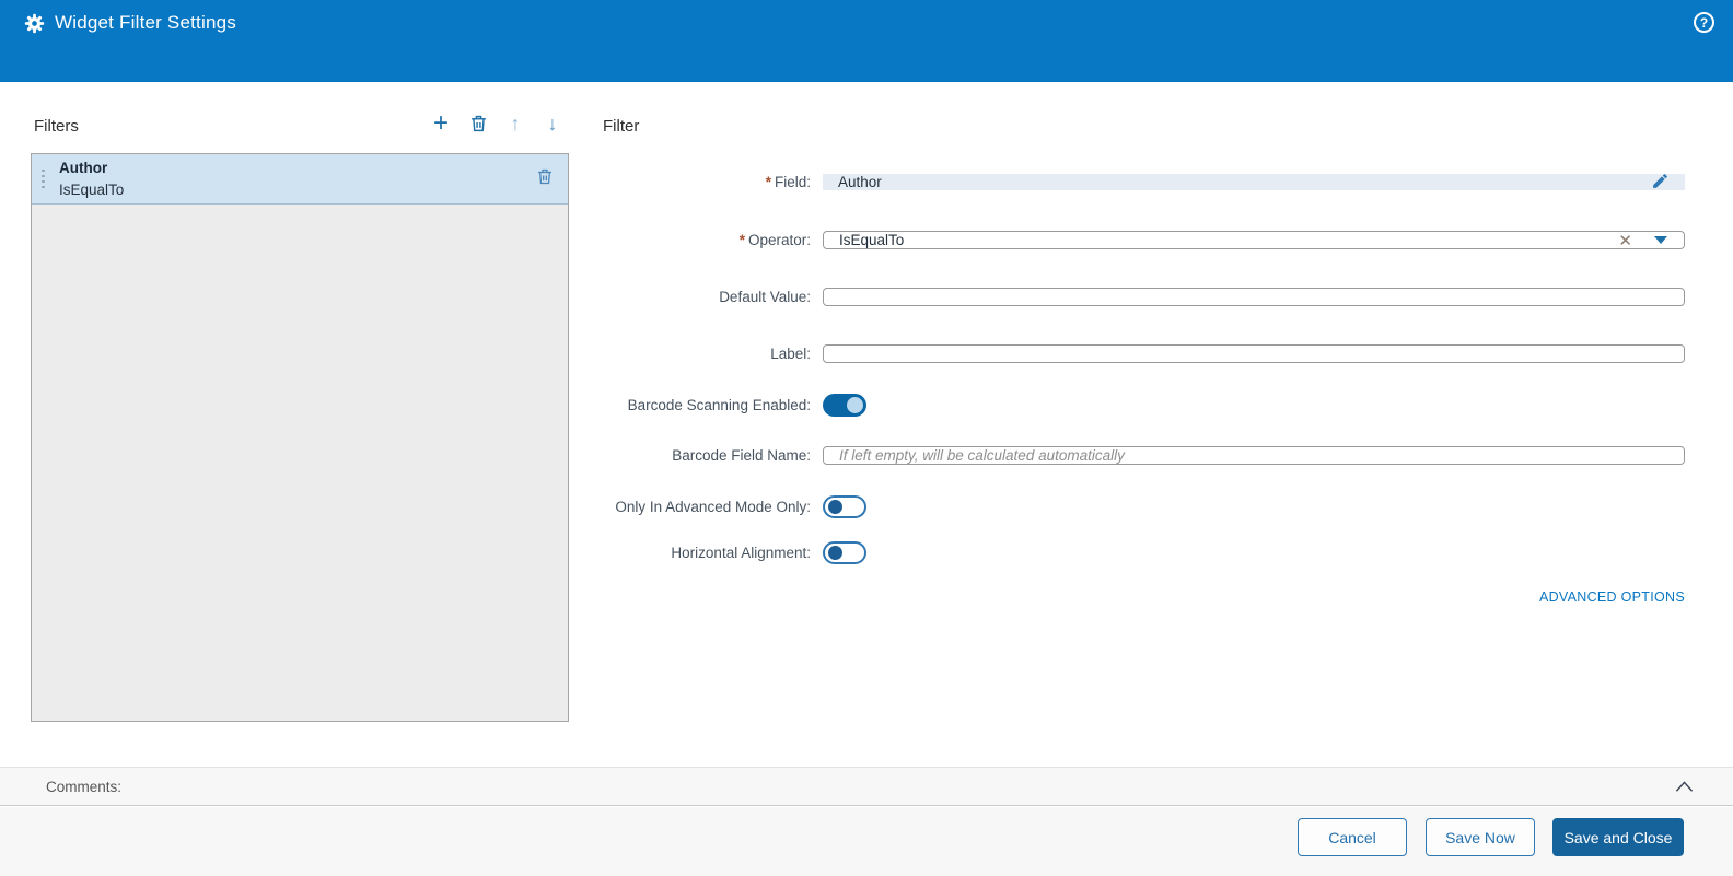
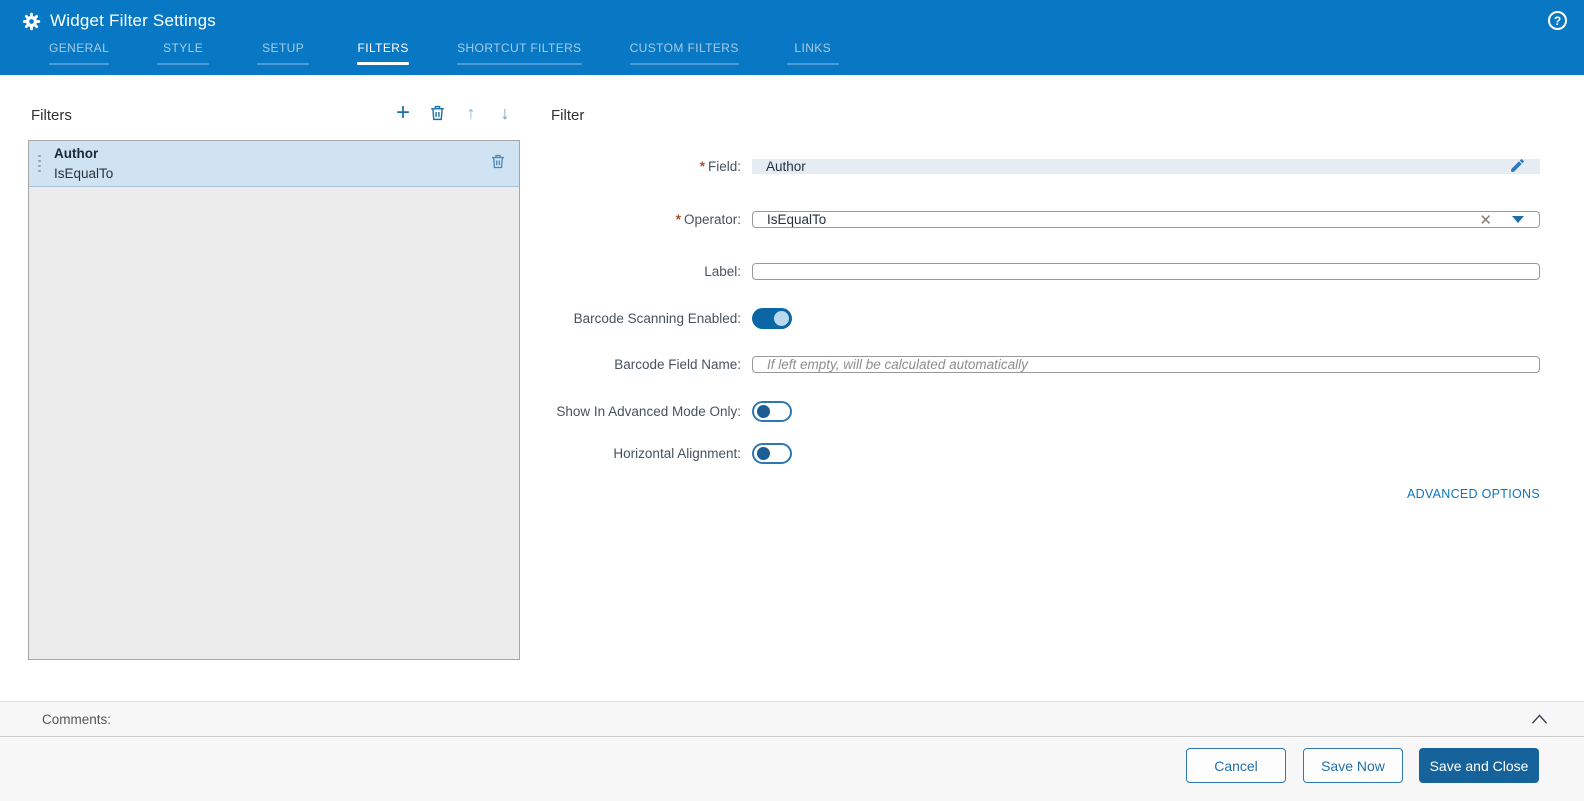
  Widget Filter Settings
  ?
+ GENERAL
+ STYLE
+ SETUP
+ FILTERS
+ SHORTCUT FILTERS
+ CUSTOM FILTERS
+ LINKS
  Filters
  +
  ↑
  ↓
  Author
  IsEqualTo
  Filter
  * Field:
  Author
  * Operator:
  IsEqualTo
  ✕
- Default Value:
  Label:
  Barcode Scanning Enabled:
  Barcode Field Name:
  If left empty, will be calculated automatically
- Only In Advanced Mode Only:
+ Show In Advanced Mode Only:
  Horizontal Alignment:
  ADVANCED OPTIONS
  Comments:
  Cancel
  Save Now
  Save and Close
